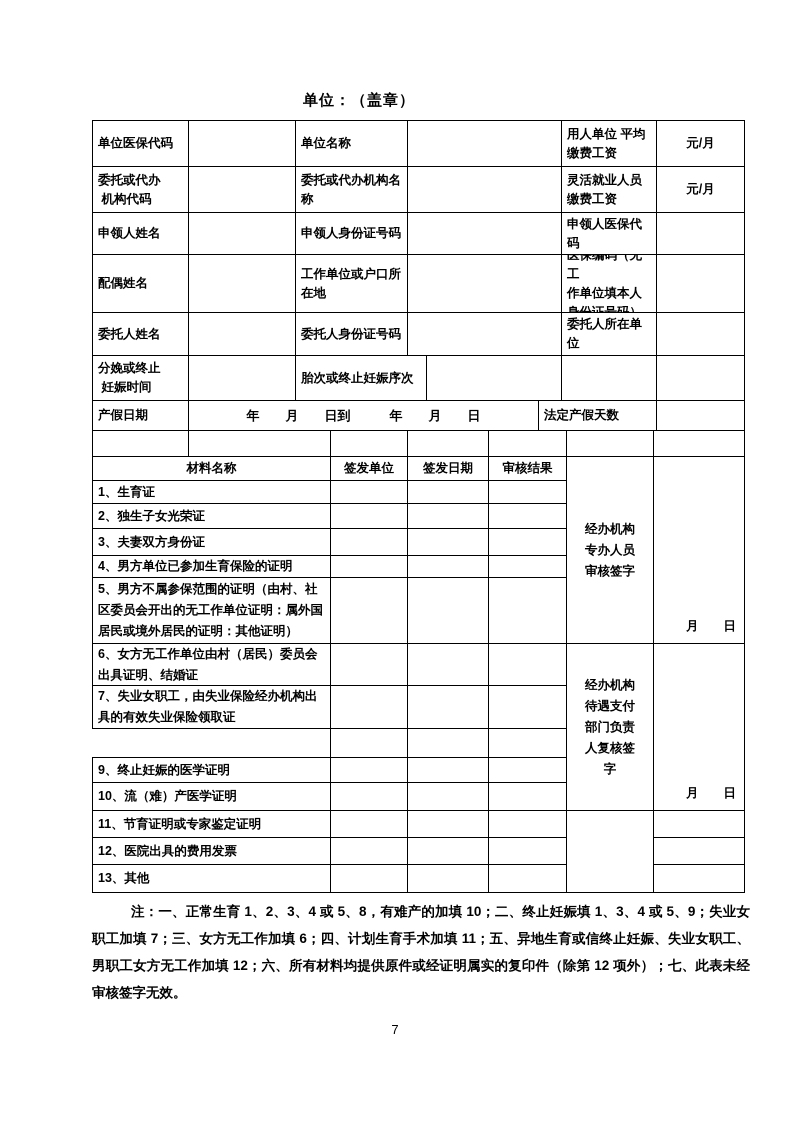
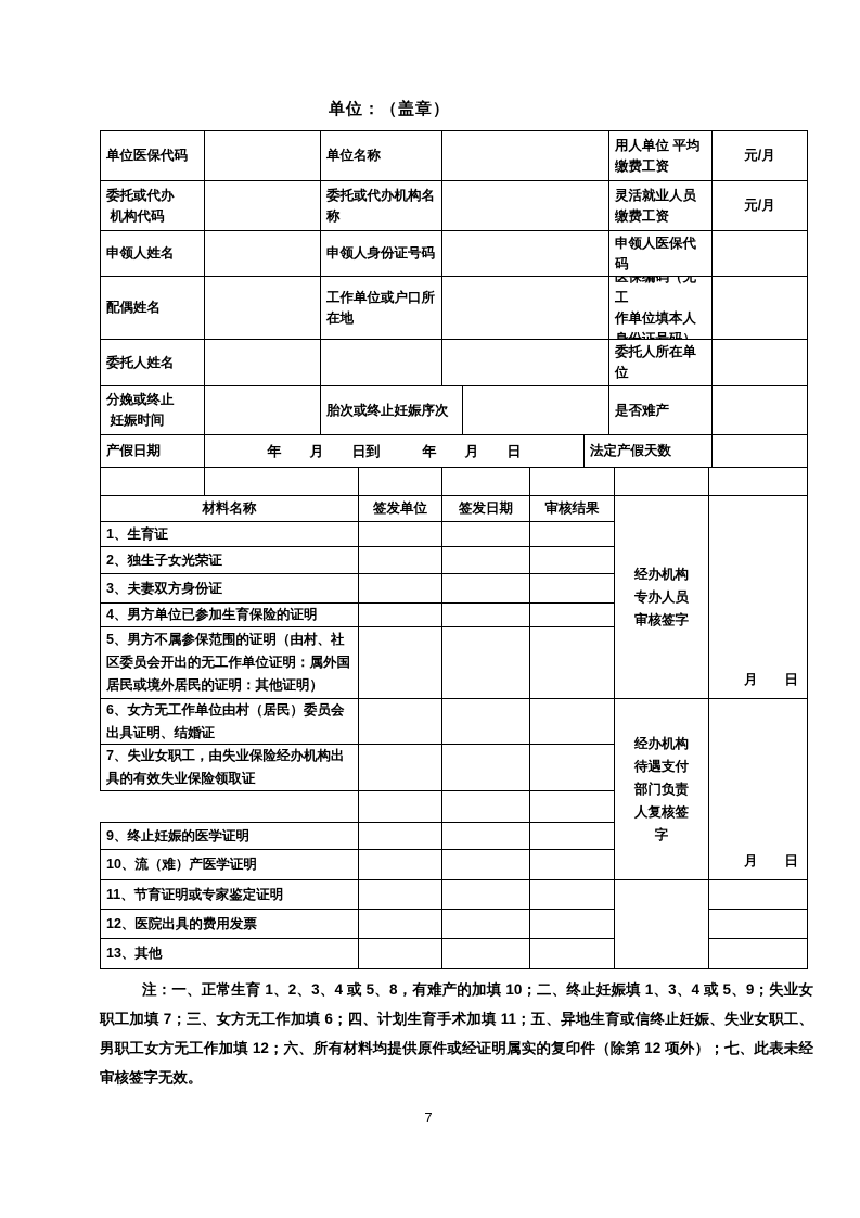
  单位：（盖章）
  单位医保代码
  单位名称
  用人单位 平均
  缴费工资
  元/月
  委托或代办
  机构代码
  委托或代办机构名
  称
  灵活就业人员
  缴费工资
  元/月
  申领人姓名
  申领人身份证号码
  申领人医保代
  码
  配偶姓名
  工作单位或户口所
  在地
  医保编码（无工
  作单位填本人
  委托人姓名
- 委托人身份证号码
  委托人所在单
  位
  分娩或终止
  妊娠时间
  胎次或终止妊娠序次
+ 是否难产
  产假日期
  年 月 日到 年 月 日
  法定产假天数
  材料名称
  签发单位
  签发日期
  审核结果
  经办机构
  专办人员
  审核签字
  月 日
  经办机构
  待遇支付
  部门负责
  人复核签
  字
  月 日
  1、生育证
  2、独生子女光荣证
  3、夫妻双方身份证
  4、男方单位已参加生育保险的证明
  5、男方不属参保范围的证明（由村、社区委员会开出的无工作单位证明：属外国居民或境外居民的证明：其他证明）
  6、女方无工作单位由村（居民）委员会出具证明、结婚证
  7、失业女职工，由失业保险经办机构出具的有效失业保险领取证
  9、终止妊娠的医学证明
  10、流（难）产医学证明
  11、节育证明或专家鉴定证明
  12、医院出具的费用发票
  13、其他
  注：一、正常生育 1、2、3、4 或 5、8，有难产的加填 10；二、终止妊娠填 1、3、4 或 5、9；失业女职工加填 7；三、女方无工作加填 6；四、计划生育手术加填 11；五、异地生育或信终止妊娠、失业女职工、男职工女方无工作加填 12；六、所有材料均提供原件或经证明属实的复印件（除第 12 项外）；七、此表未经审核签字无效。
  7
